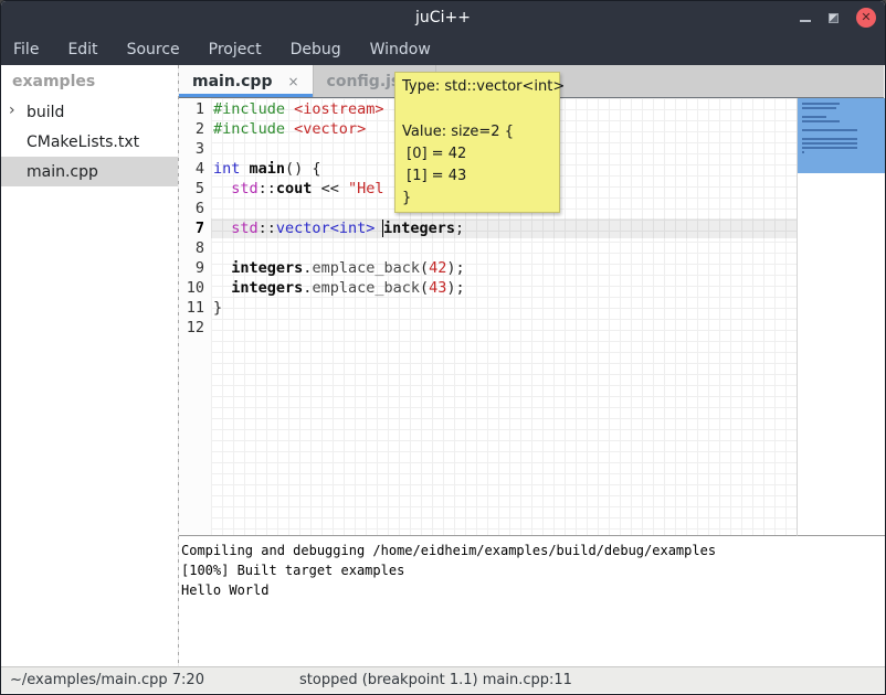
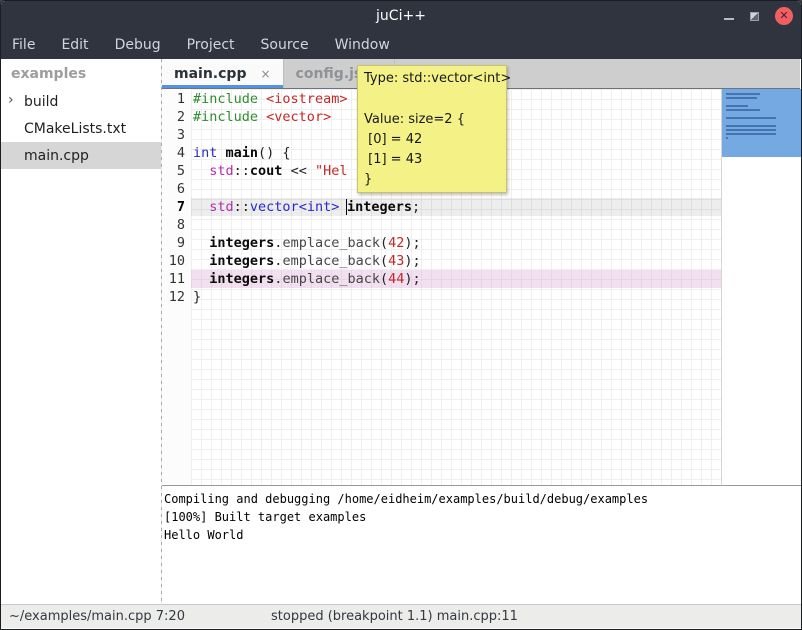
  juCi++
  ✕
  File
  Edit
- Source
+ Debug
  Project
- Debug
+ Source
  Window
  examples
  ›
  build
  CMakeLists.txt
  main.cpp
  main.cpp
  ×
  config.j
  1
  2
  3
  4
  5
  6
  7
  8
  9
  10
  11
  12
  #include <iostream>
  #include <vector>
  int main() {
  std::cout << "Hel
  std::vector<int> integers;
  integers.emplace_back(42);
  integers.emplace_back(43);
+ integers.emplace_back(44);
  }
  Type: std::vector<int>
  Value: size=2 {
  [0] = 42
  [1] = 43
  }
  Compiling and debugging /home/eidheim/examples/build/debug/examples
  [100%] Built target examples
  Hello World
  ~/examples/main.cpp 7:20
  stopped (breakpoint 1.1) main.cpp:11
